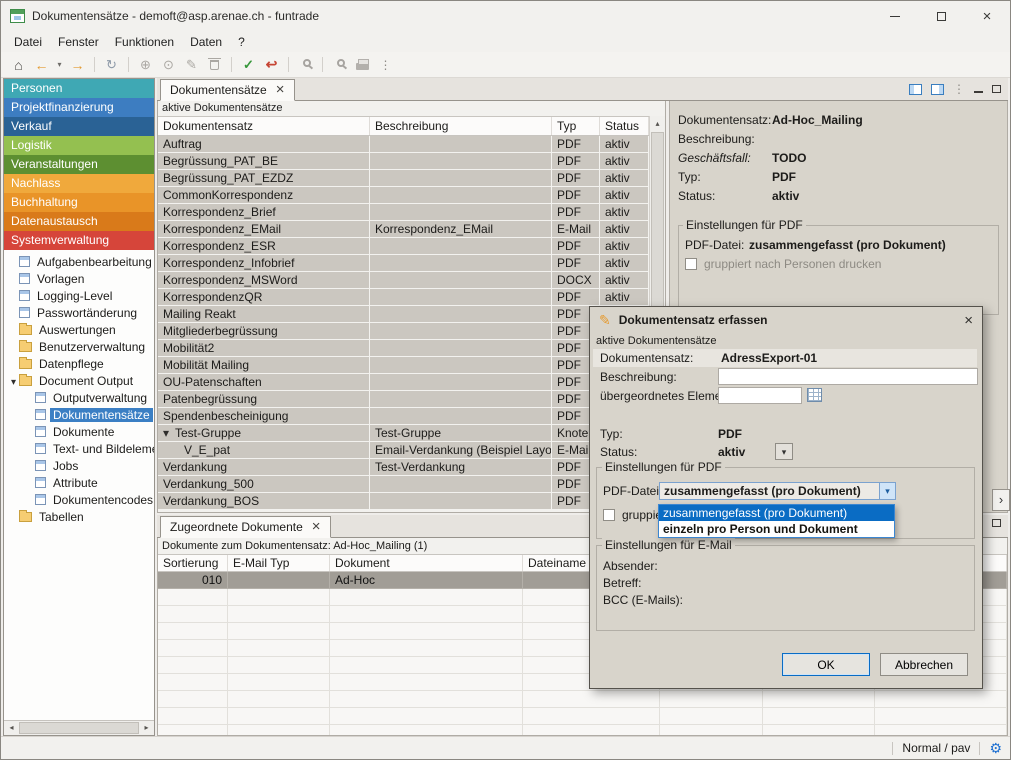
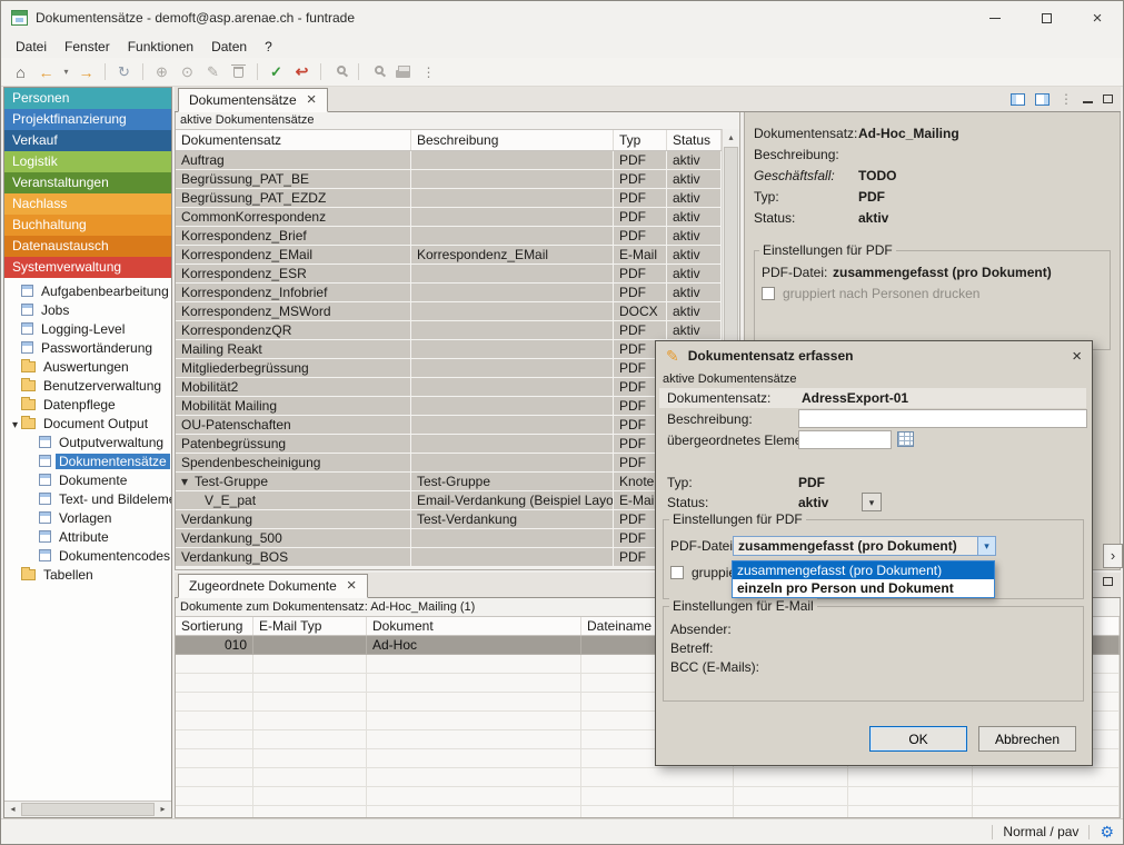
  Dokumentensätze - demoft@asp.arenae.ch - funtrade
  Datei
  Fenster
  Funktionen
  Daten
  ?
  Personen
  Projektfinanzierung
  Verkauf
  Logistik
  Veranstaltungen
  Nachlass
  Buchhaltung
  Datenaustausch
  Systemverwaltung
  Aufgabenbearbeitung
- Vorlagen
+ Jobs
  Logging-Level
  Passwortänderung
  Auswertungen
  Benutzerverwaltung
  Datenpflege
  Document Output
  Outputverwaltung
  Dokumentensätze
  Dokumente
  Text- und Bildelem
- Jobs
+ Vorlagen
  Attribute
  Dokumentencodes
  Tabellen
  Dokumentensätze
  aktive Dokumentensätze
  Dokumentensatz
  Beschreibung
  Typ
  Status
  Auftrag
  PDF
  aktiv
  Begrüssung_PAT_BE
  PDF
  aktiv
  Begrüssung_PAT_EZDZ
  PDF
  aktiv
  CommonKorrespondenz
  PDF
  aktiv
  Korrespondenz_Brief
  PDF
  aktiv
  Korrespondenz_EMail
  Korrespondenz_EMail
  E-Mail
  aktiv
  Korrespondenz_ESR
  PDF
  aktiv
  Korrespondenz_Infobrief
  PDF
  aktiv
  Korrespondenz_MSWord
  DOCX
  aktiv
  KorrespondenzQR
  PDF
  aktiv
  Mailing Reakt
  PDF
  Mitgliederbegrüssung
  PDF
  Mobilität2
  PDF
  Mobilität Mailing
  PDF
  OU-Patenschaften
  PDF
  Patenbegrüssung
  PDF
  Spendenbescheinigung
  PDF
  Test-Gruppe
  Test-Gruppe
  Knote
  V_E_pat
  Email-Verdankung (Beispiel Layo
  E-Mai
  Verdankung
  Test-Verdankung
  PDF
  Verdankung_500
  PDF
  Verdankung_BOS
  PDF
  Dokumentensatz:
  Ad-Hoc_Mailing
  Beschreibung:
  Geschäftsfall:
  TODO
  Typ:
  PDF
  Status:
  aktiv
  Einstellungen für PDF
  PDF-Datei:
  zusammengefasst (pro Dokument)
  gruppiert nach Personen drucken
  Zugeordnete Dokumente
  Dokumente zum Dokumentensatz: Ad-Hoc_Mailing (1)
  Sortierung
  E-Mail Typ
  Dokument
  Dateiname
  010
  Ad-Hoc
  Normal / pav
  Dokumentensatz erfassen
  aktive Dokumentensätze
  Dokumentensatz:
  AdressExport-01
  Beschreibung:
  übergeordnetes Elem
  Typ:
  PDF
  Status:
  aktiv
  Einstellungen für PDF
  PDF-Datei
  zusammengefasst (pro Dokument)
  zusammengefasst (pro Dokument)
  einzeln pro Person und Dokument
  Einstellungen für E-Mail
  Absender:
  Betreff:
  BCC (E-Mails):
  OK
  Abbrechen
